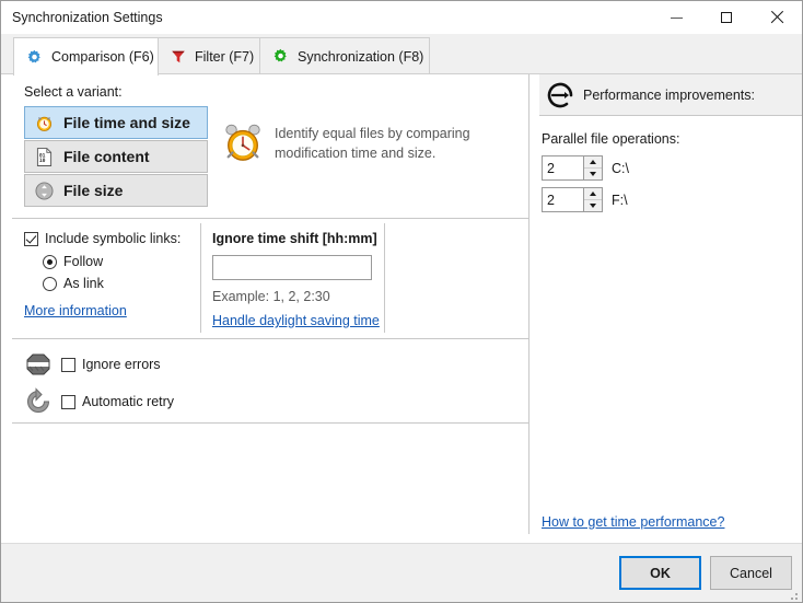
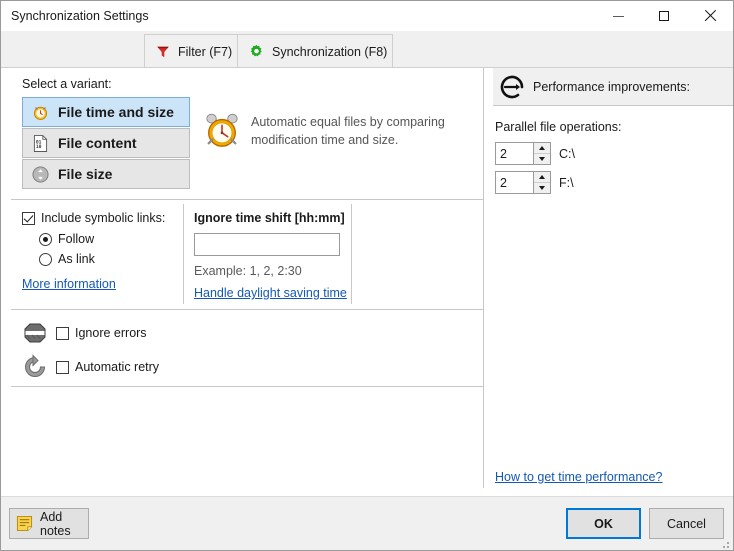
  Synchronization Settings
- Comparison (F6)
  Filter (F7)
  Synchronization (F8)
  Select a variant:
  File time and size
  File content
  File size
- Identify equal files by comparing
+ Automatic equal files by comparing
  modification time and size.
  Include symbolic links:
  Follow
  As link
  More information
  Ignore time shift [hh:mm]
  Example: 1, 2, 2:30
  Handle daylight saving time
  Ignore errors
  Automatic retry
  Performance improvements:
  Parallel file operations:
  2
  C:\
  2
  F:\
  How to get time performance?
+ Add notes
  OK
  Cancel
